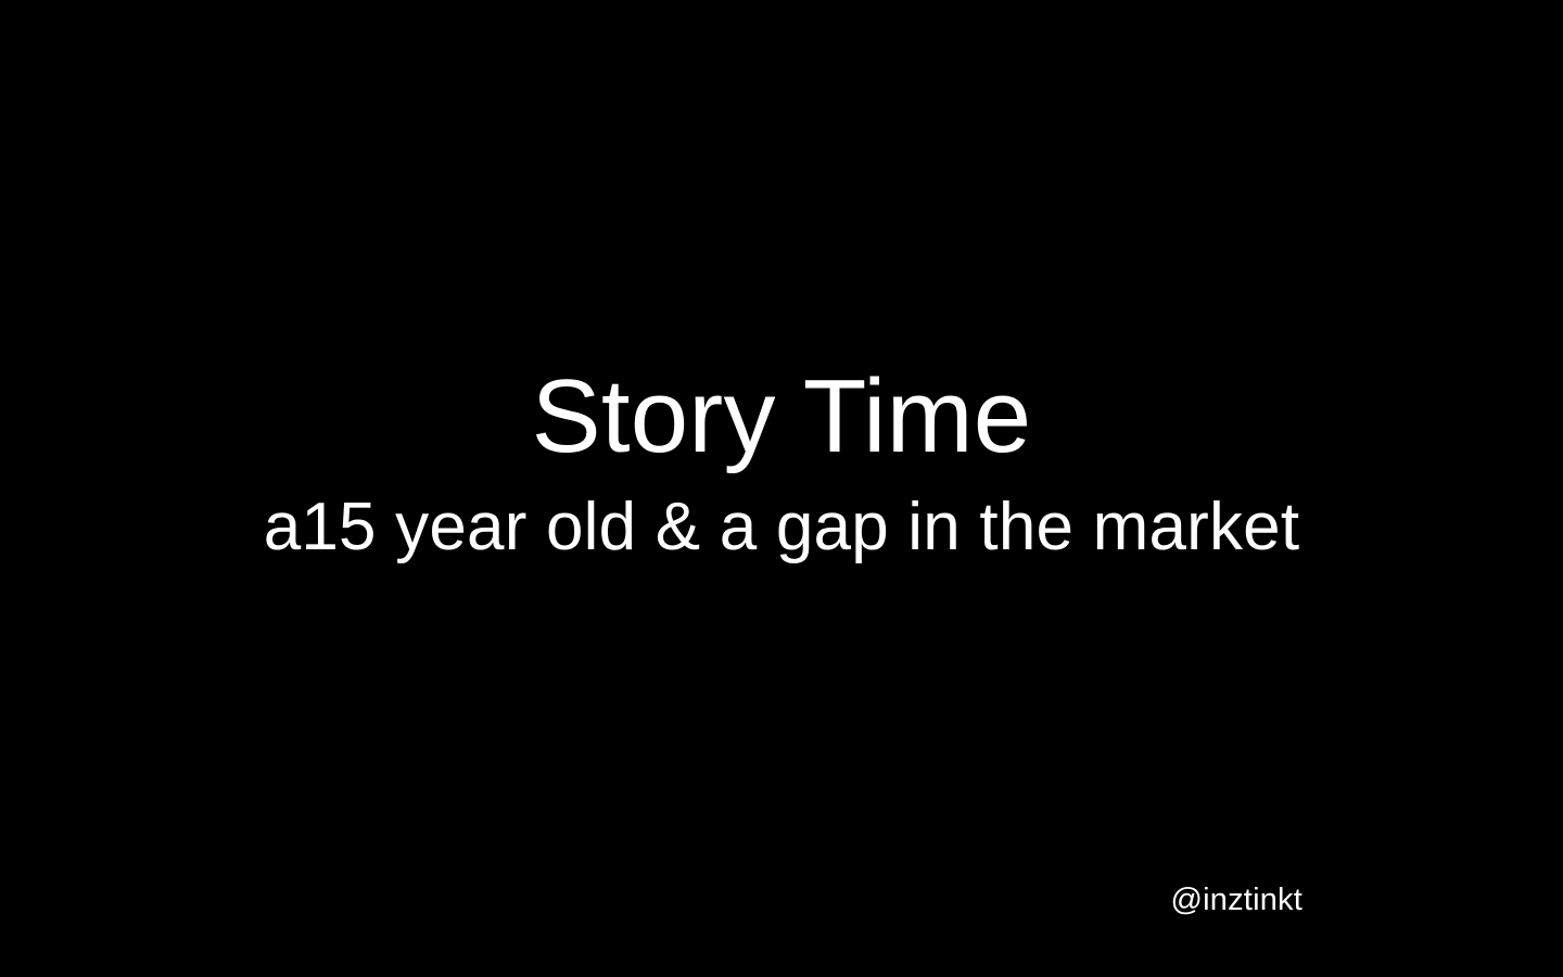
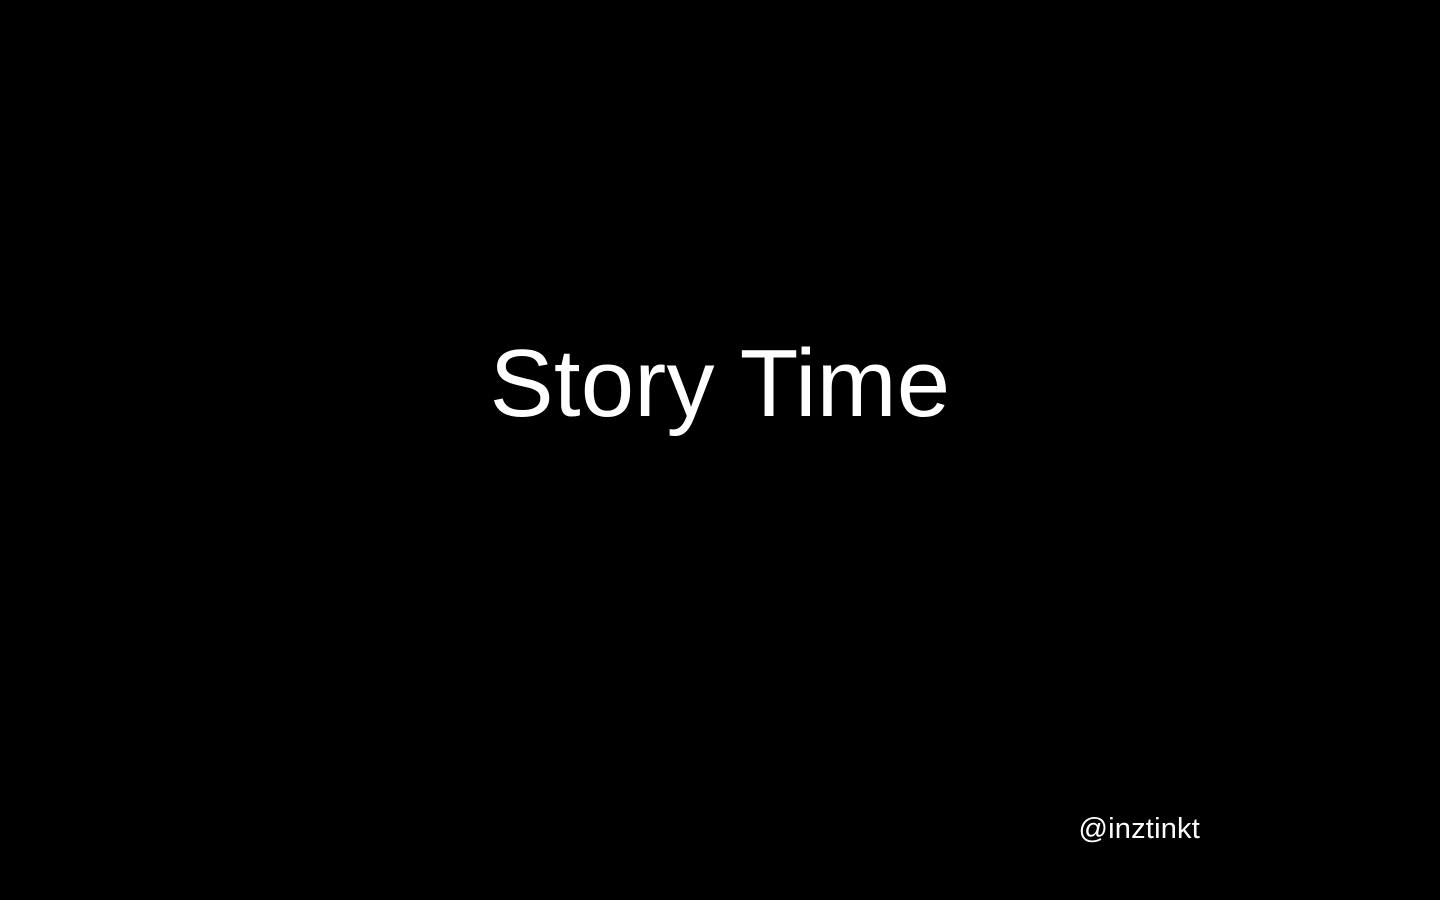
  Story Time
- a15 year old & a gap in the market
  @inztinkt
